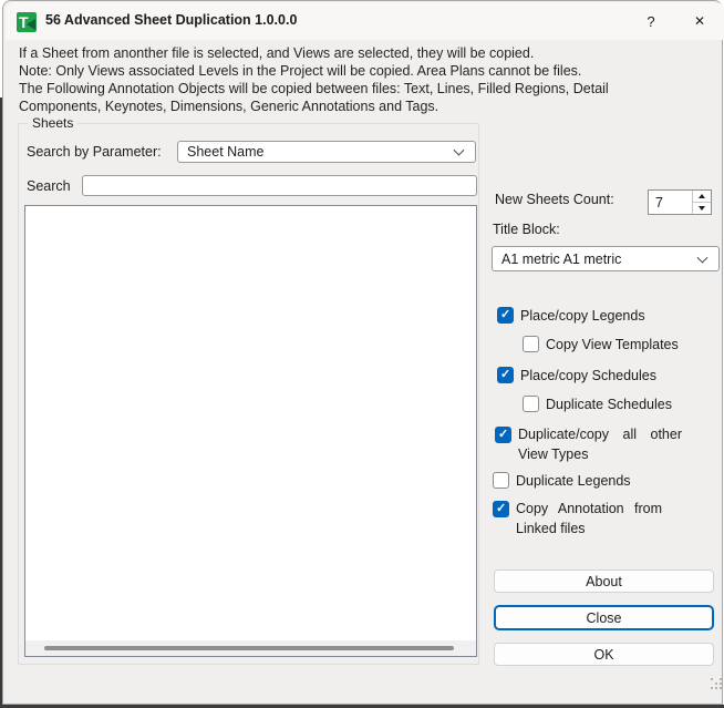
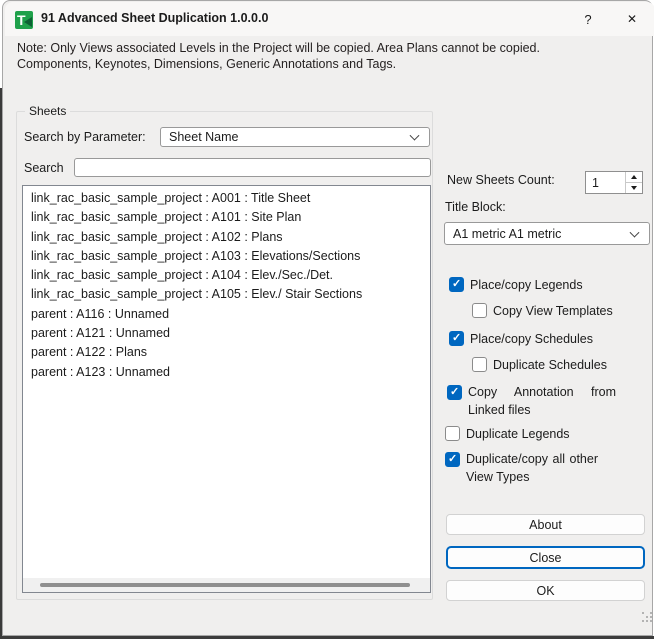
  T
- 56 Advanced Sheet Duplication 1.0.0.0
+ 91 Advanced Sheet Duplication 1.0.0.0
  ?
  ✕
- If a Sheet from anonther file is selected, and Views are selected, they will be copied.
- Note: Only Views associated Levels in the Project will be copied. Area Plans cannot be files.
+ Note: Only Views associated Levels in the Project will be copied. Area Plans cannot be copied.
- The Following Annotation Objects will be copied between files: Text, Lines, Filled Regions, Detail
  Components, Keynotes, Dimensions, Generic Annotations and Tags.
  Sheets
  Search by Parameter:
  Sheet Name
  Search
+ link_rac_basic_sample_project : A001 : Title Sheet
+ link_rac_basic_sample_project : A101 : Site Plan
+ link_rac_basic_sample_project : A102 : Plans
+ link_rac_basic_sample_project : A103 : Elevations/Sections
+ link_rac_basic_sample_project : A104 : Elev./Sec./Det.
+ link_rac_basic_sample_project : A105 : Elev./ Stair Sections
+ parent : A116 : Unnamed
+ parent : A121 : Unnamed
+ parent : A122 : Plans
+ parent : A123 : Unnamed
  New Sheets Count:
- 7
+ 1
  Title Block:
  A1 metric A1 metric
  Place/copy Legends
  Copy View Templates
  Place/copy Schedules
  Duplicate Schedules
- Duplicate/copy all other View Types
+ Copy Annotation from Linked files
  Duplicate Legends
- Copy Annotation from Linked files
+ Duplicate/copy all other View Types
  About
  Close
  OK
